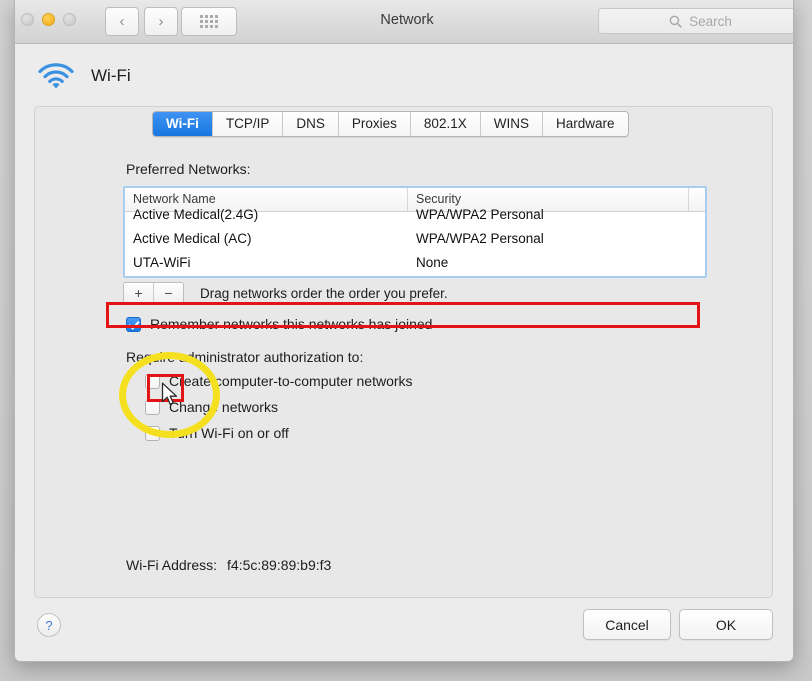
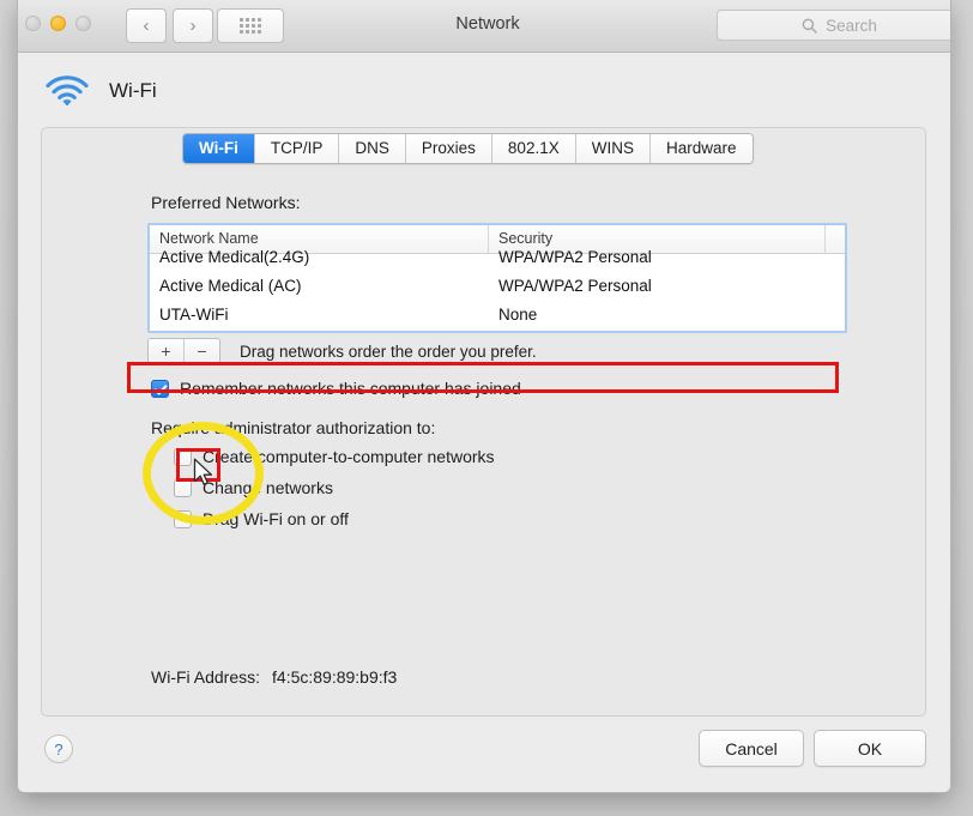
  ‹
  ›
  Network
  Search
  Wi-Fi
  Wi-Fi
  TCP/IP
  DNS
  Proxies
  802.1X
  WINS
  Hardware
  Preferred Networks:
  Network Name
  Security
  Active Medical(2.4G)
  WPA/WPA2 Personal
  Active Medical (AC)
  WPA/WPA2 Personal
  UTA-WiFi
  None
  +
  −
  Drag networks order the order you prefer.
- Remember networks this networks has joined
+ Remember networks this computer has joined
  Require administrator authorization to:
  Create computer-to-computer networks
  Change networks
- Turn Wi-Fi on or off
+ Drag Wi-Fi on or off
  Wi-Fi Address: f4:5c:89:89:b9:f3
  ?
  Cancel
  OK
